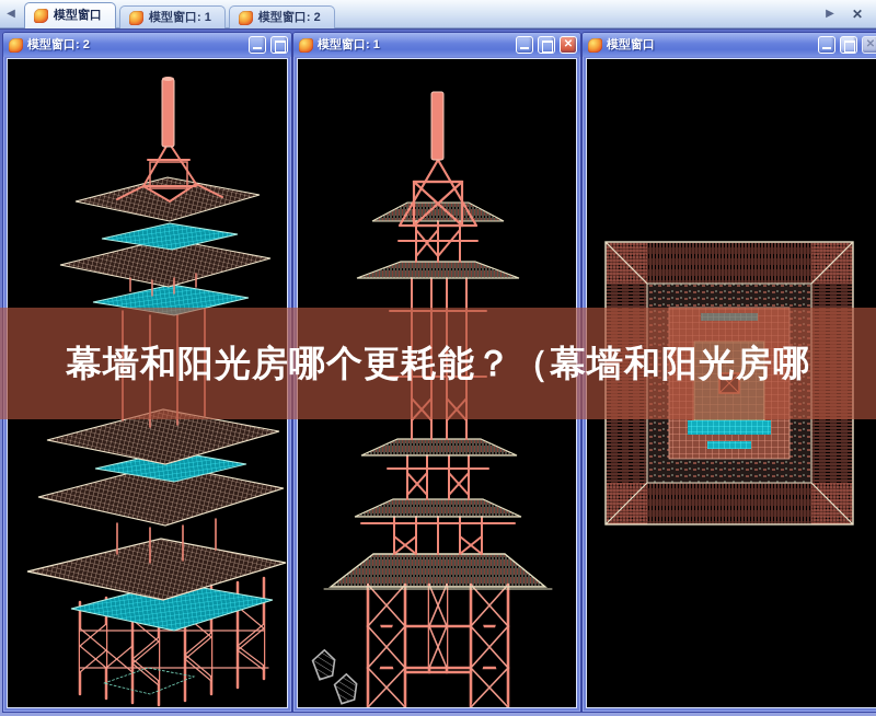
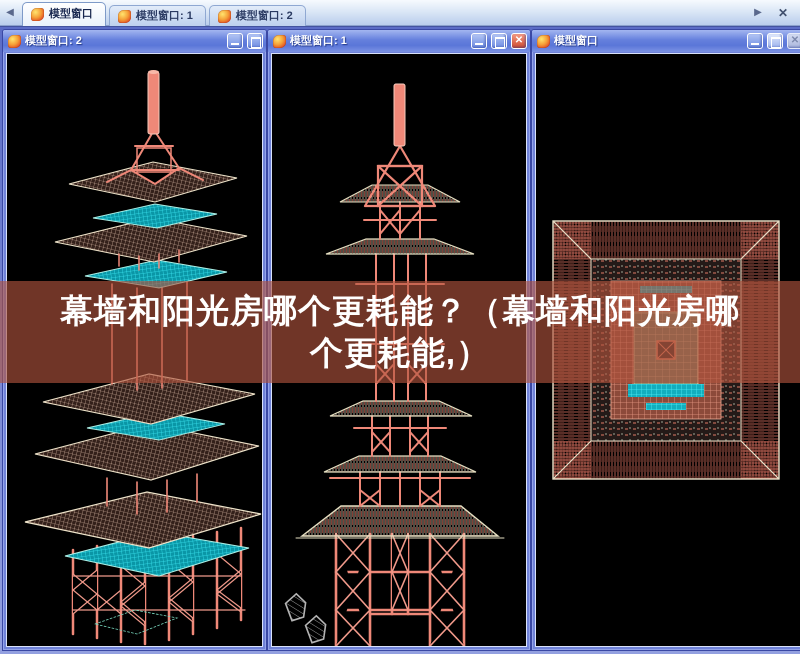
  ◀
  模型窗口
  模型窗口: 1
  模型窗口: 2
  ▶
  ✕
  模型窗口: 2
  模型窗口: 1
  ✕
  模型窗口
  ✕
  幕墙和阳光房哪个更耗能？（幕墙和阳光房哪
+ 个更耗能,）
